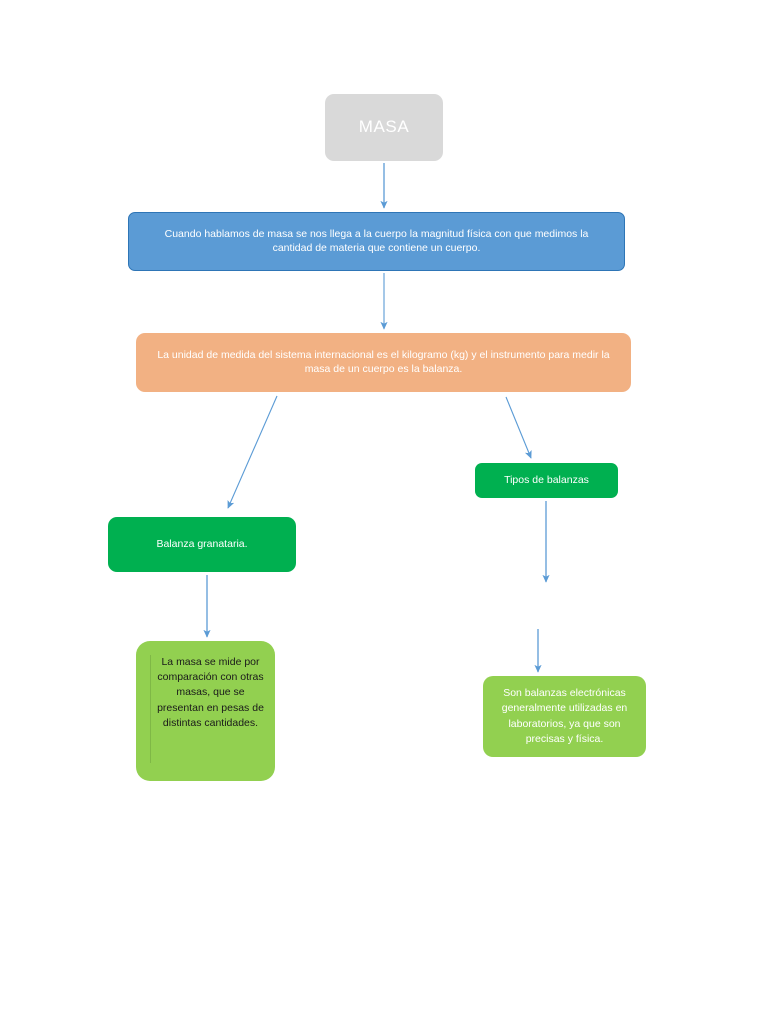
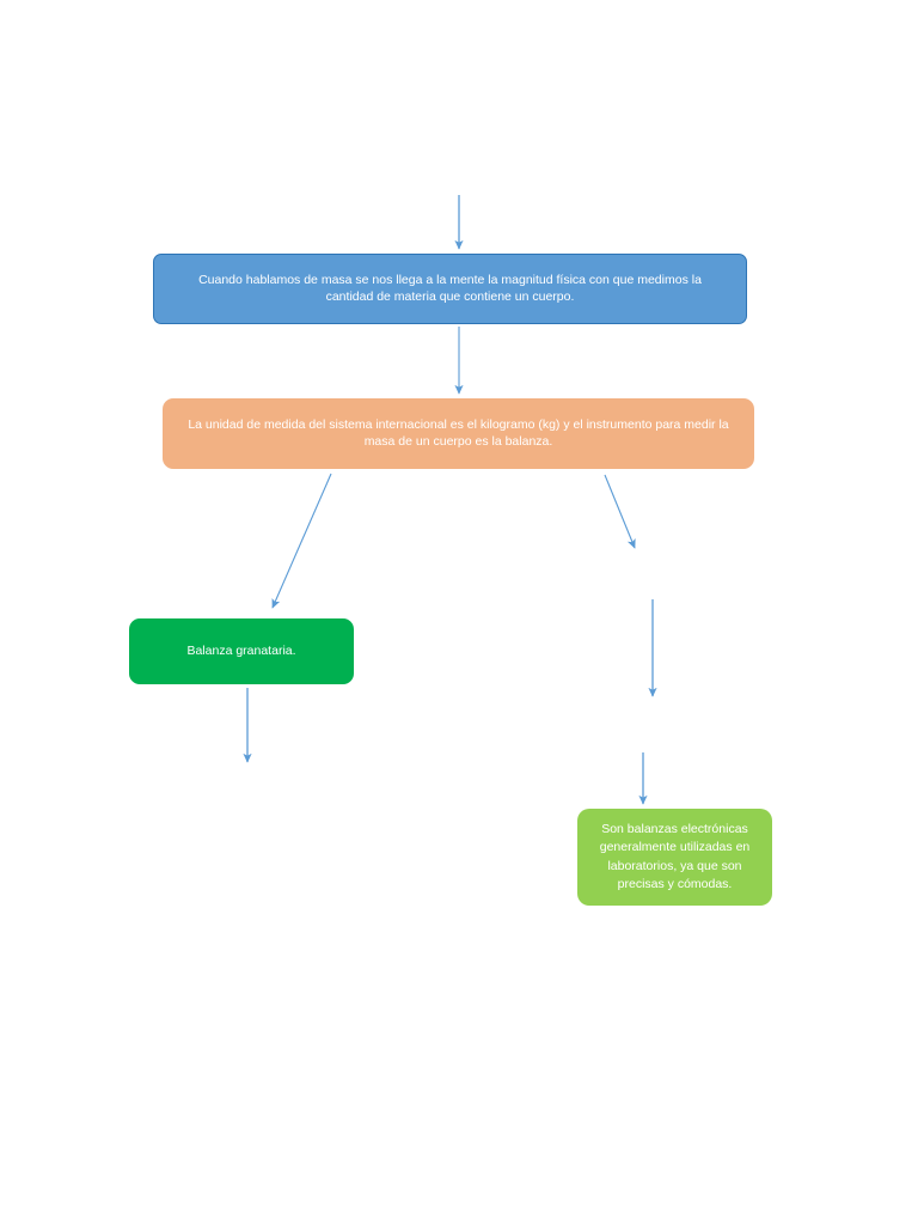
- MASA
- Cuando hablamos de masa se nos llega a la cuerpo la magnitud física con que medimos la cantidad de materia que contiene un cuerpo.
+ Cuando hablamos de masa se nos llega a la mente la magnitud física con que medimos la cantidad de materia que contiene un cuerpo.
  La unidad de medida del sistema internacional es el kilogramo (kg) y el instrumento para medir la masa de un cuerpo es la balanza.
  Balanza granataria.
- La masa se mide por comparación con otras masas, que se presentan en pesas de distintas cantidades.
- Tipos de balanzas
- Son balanzas electrónicas generalmente utilizadas en laboratorios, ya que son precisas y física.
+ Son balanzas electrónicas generalmente utilizadas en laboratorios, ya que son precisas y cómodas.
